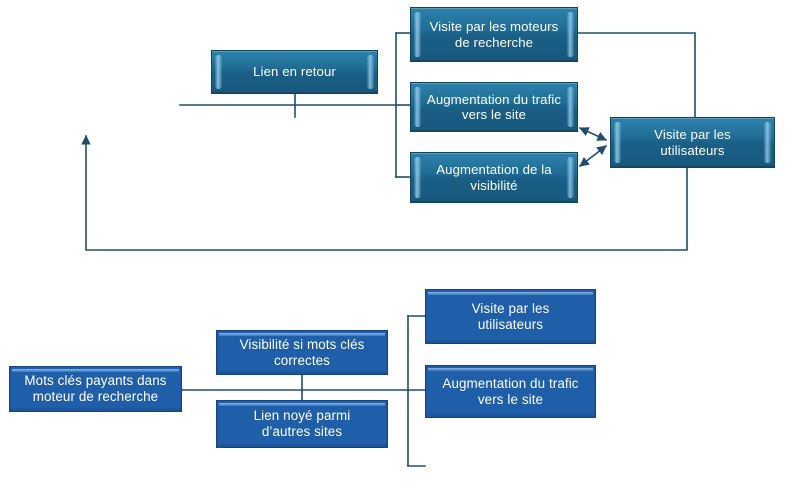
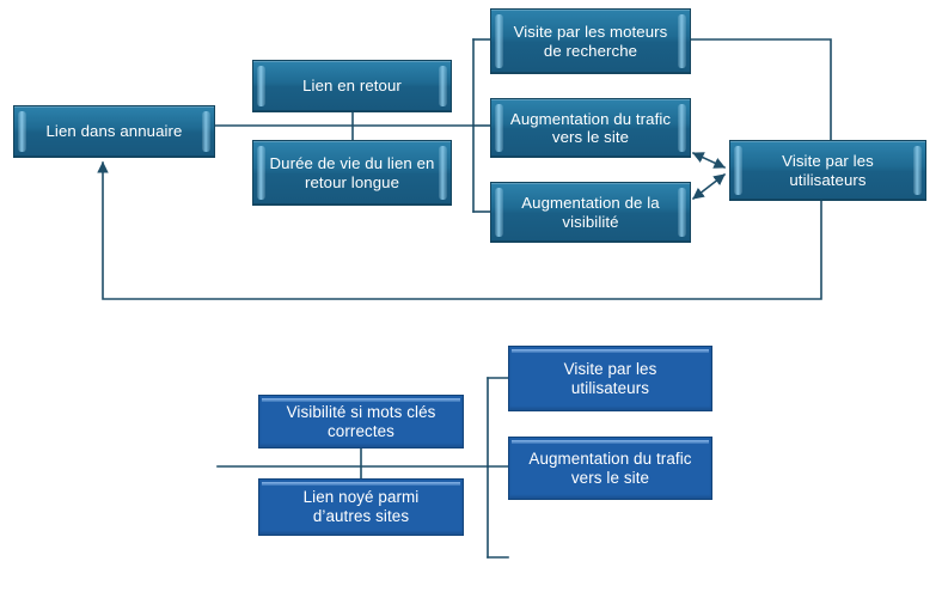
+ Lien dans annuaire
  Lien en retour
+ Durée de vie du lien en
+ retour longue
  Visite par les moteurs
  de recherche
  Augmentation du trafic
  vers le site
  Augmentation de la
  visibilité
  Visite par les
  utilisateurs
- Mots clés payants dans
- moteur de recherche
  Visibilité si mots clés
  correctes
  Lien noyé parmi
  d’autres sites
  Visite par les
  utilisateurs
  Augmentation du trafic
  vers le site
